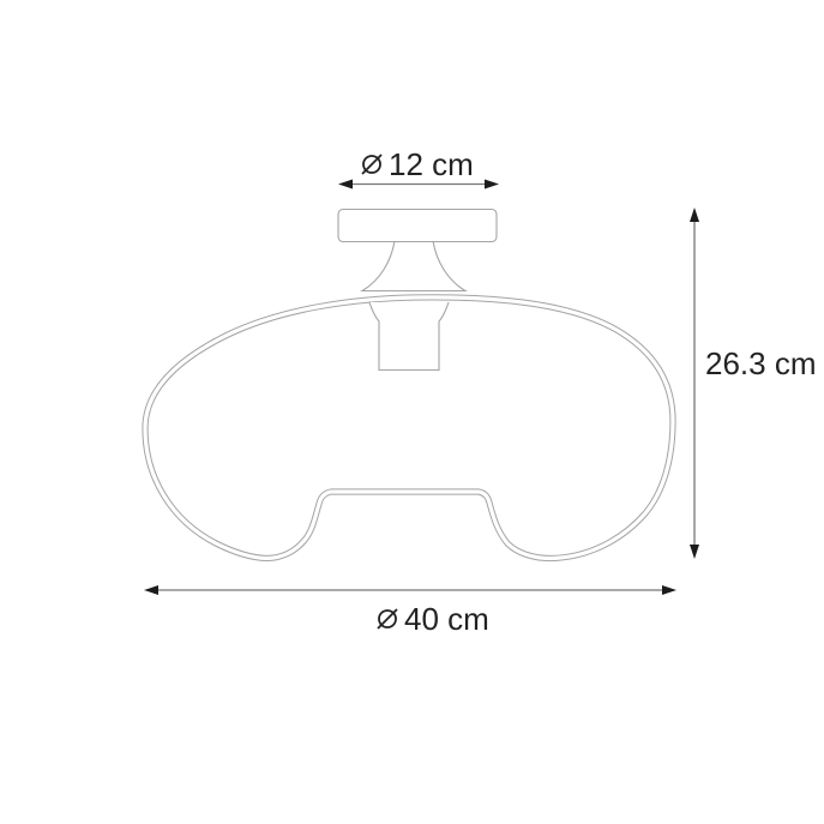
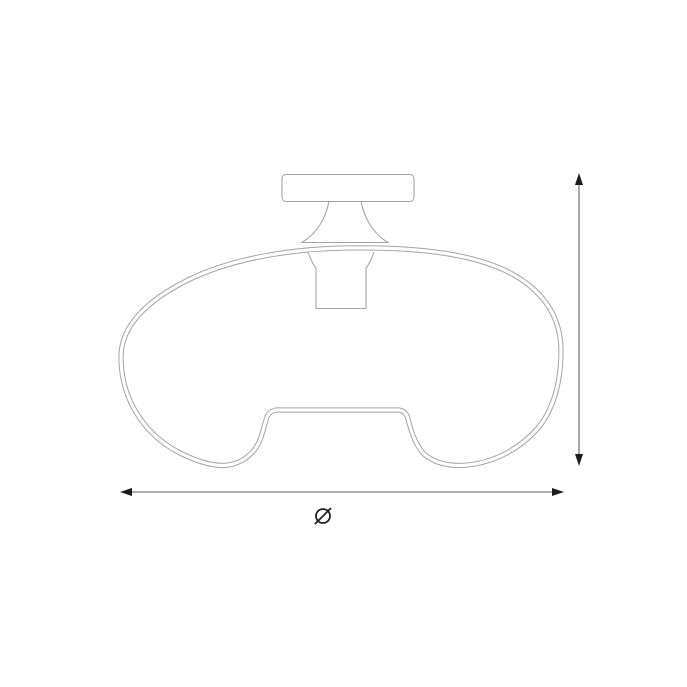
- 12 cm
- 26.3 cm
- 40 cm
